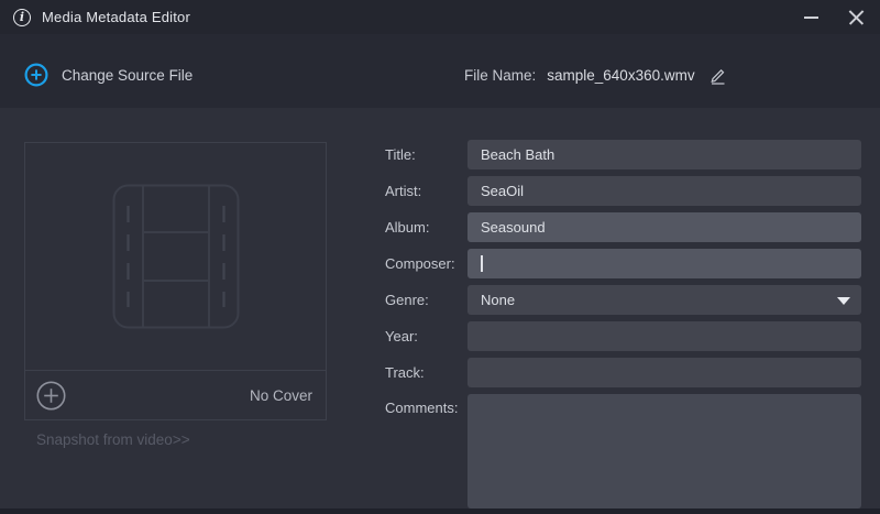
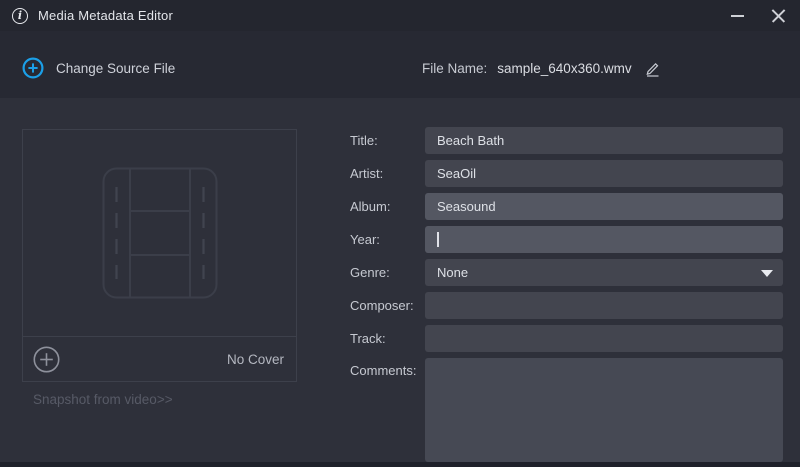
  i
  Media Metadata Editor
  Change Source File
  File Name:
  sample_640x360.wmv
  No Cover
  Snapshot from video>>
  Title:
  Beach Bath
  Artist:
  SeaOil
  Album:
  Seasound
- Composer:
+ Year:
  Genre:
  None
- Year:
+ Composer:
  Track:
  Comments:
